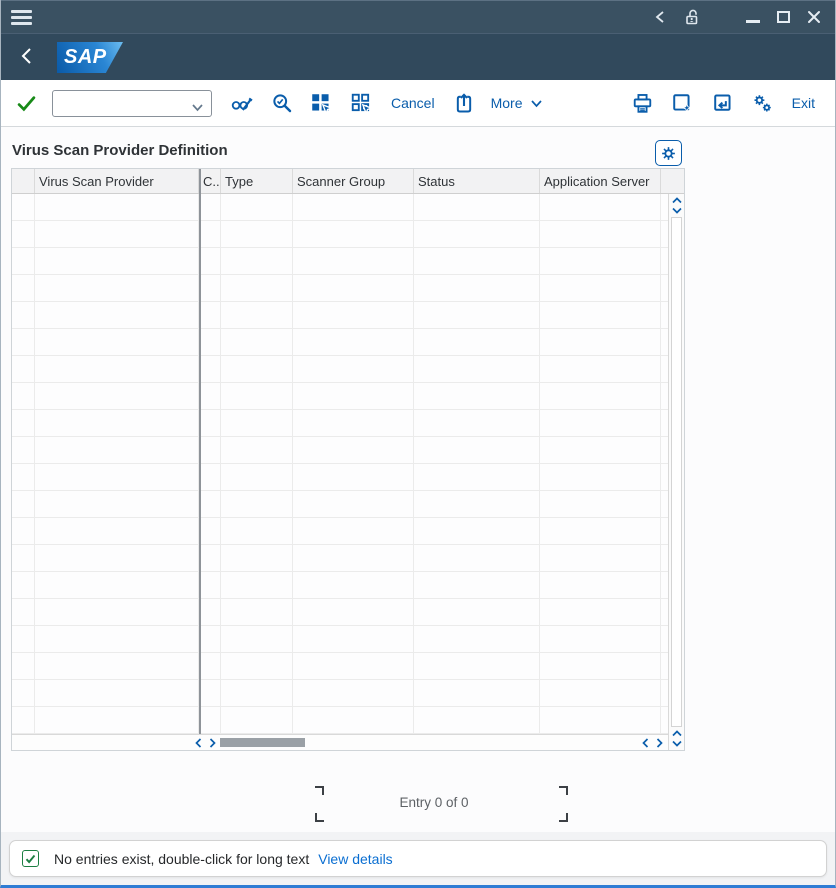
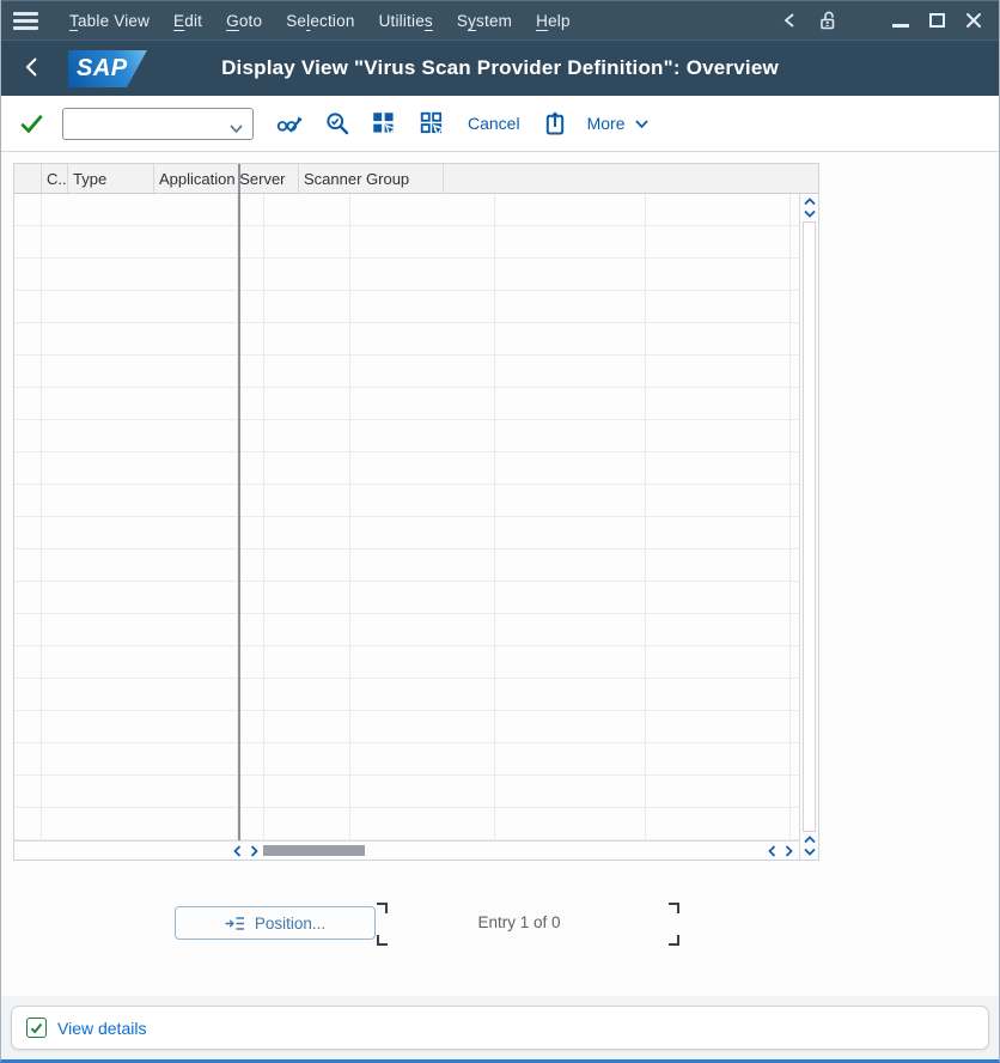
+ Table View
+ Edit
+ Goto
+ Selection
+ Utilities
+ System
+ Help
  SAP
+ Display View "Virus Scan Provider Definition": Overview
  Cancel
  More
- Exit
- Virus Scan Provider Definition
- Virus Scan Provider
  C..
  Type
- Scanner Group
+ Application Server
- Status
- Application Server
+ Scanner Group
+ Position...
- Entry 0 of 0
+ Entry 1 of 0
- No entries exist, double-click for long text
  View details
